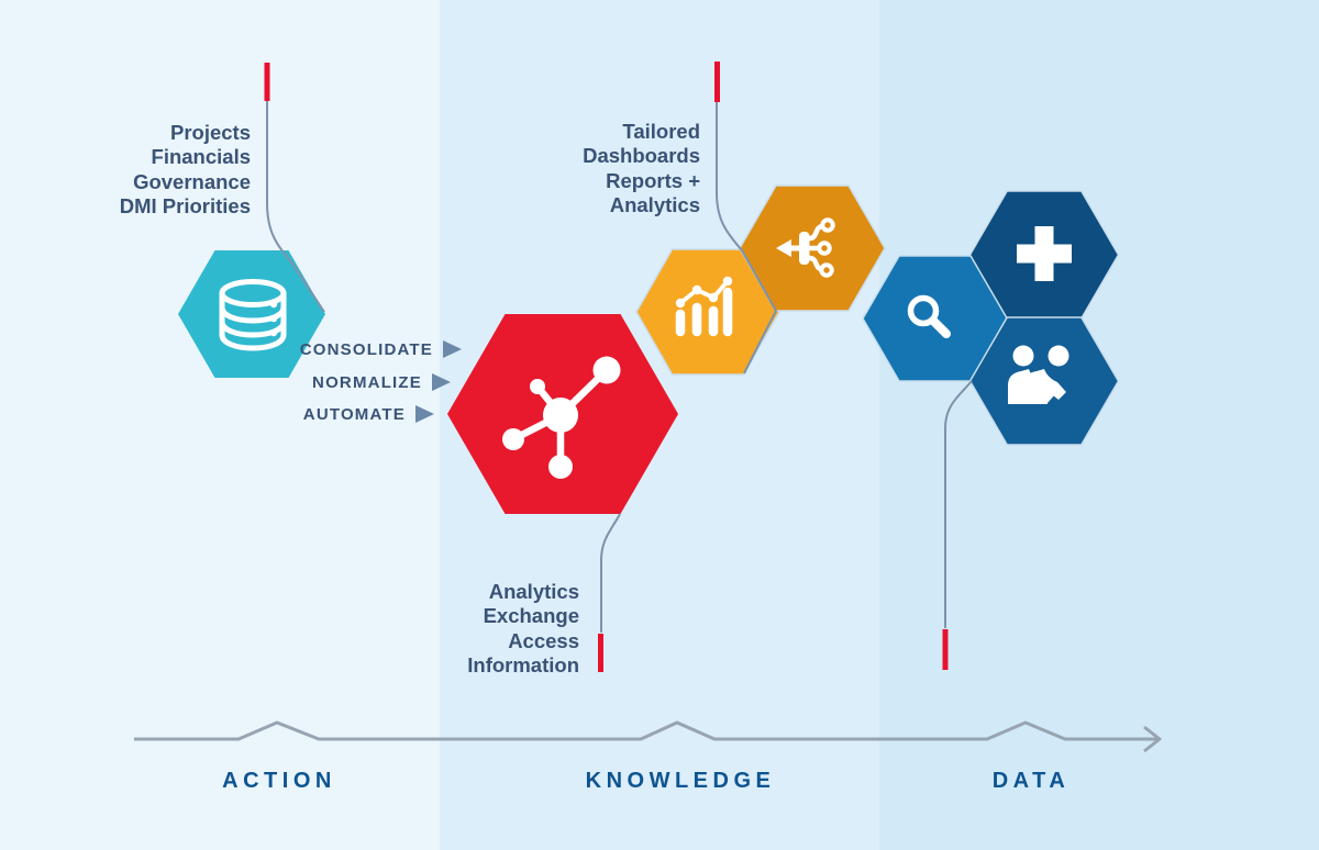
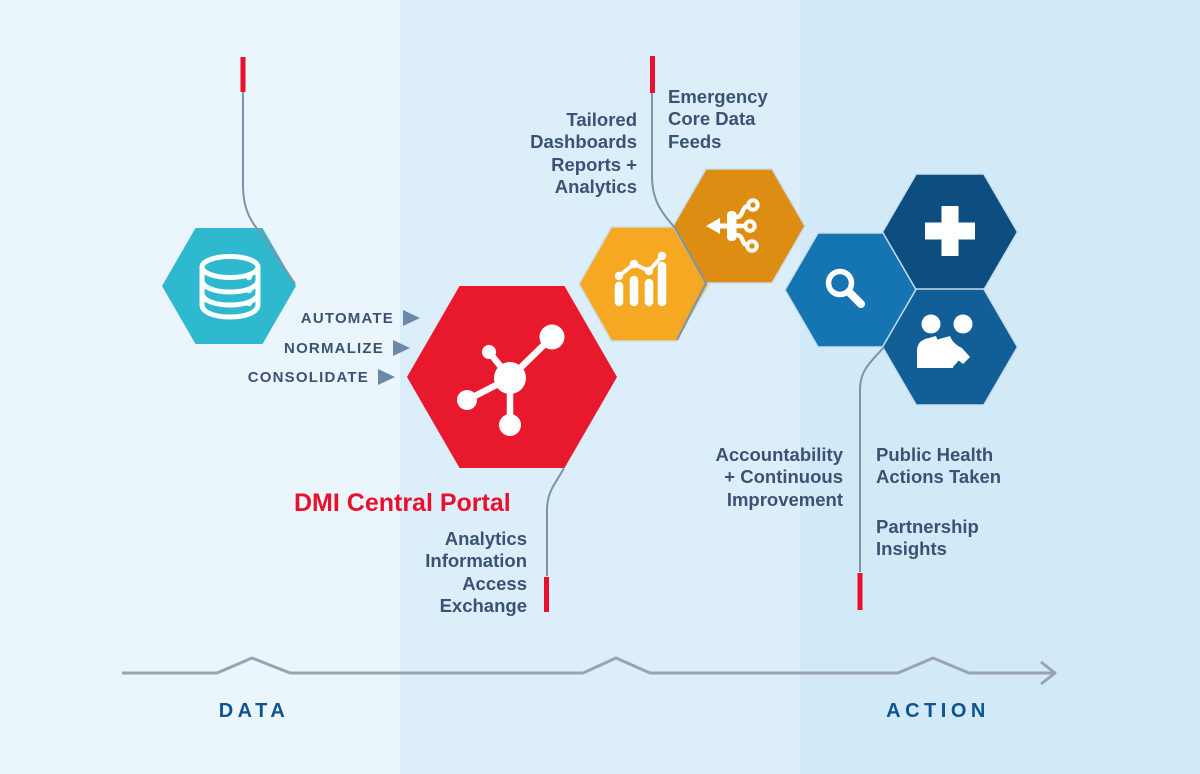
- Projects
- Financials
- Governance
- DMI Priorities
- CONSOLIDATE
+ AUTOMATE
  NORMALIZE
- AUTOMATE
+ CONSOLIDATE
+ DMI Central Portal
  Analytics
- Exchange
+ Information
  Access
- Information
+ Exchange
  Tailored
  Dashboards
  Reports +
  Analytics
+ Emergency
+ Core Data
+ Feeds
+ Accountability
+ + Continuous
+ Improvement
+ Public Health
+ Actions Taken
+ Partnership
+ Insights
- ACTION
+ DATA
- KNOWLEDGE
- DATA
+ ACTION
